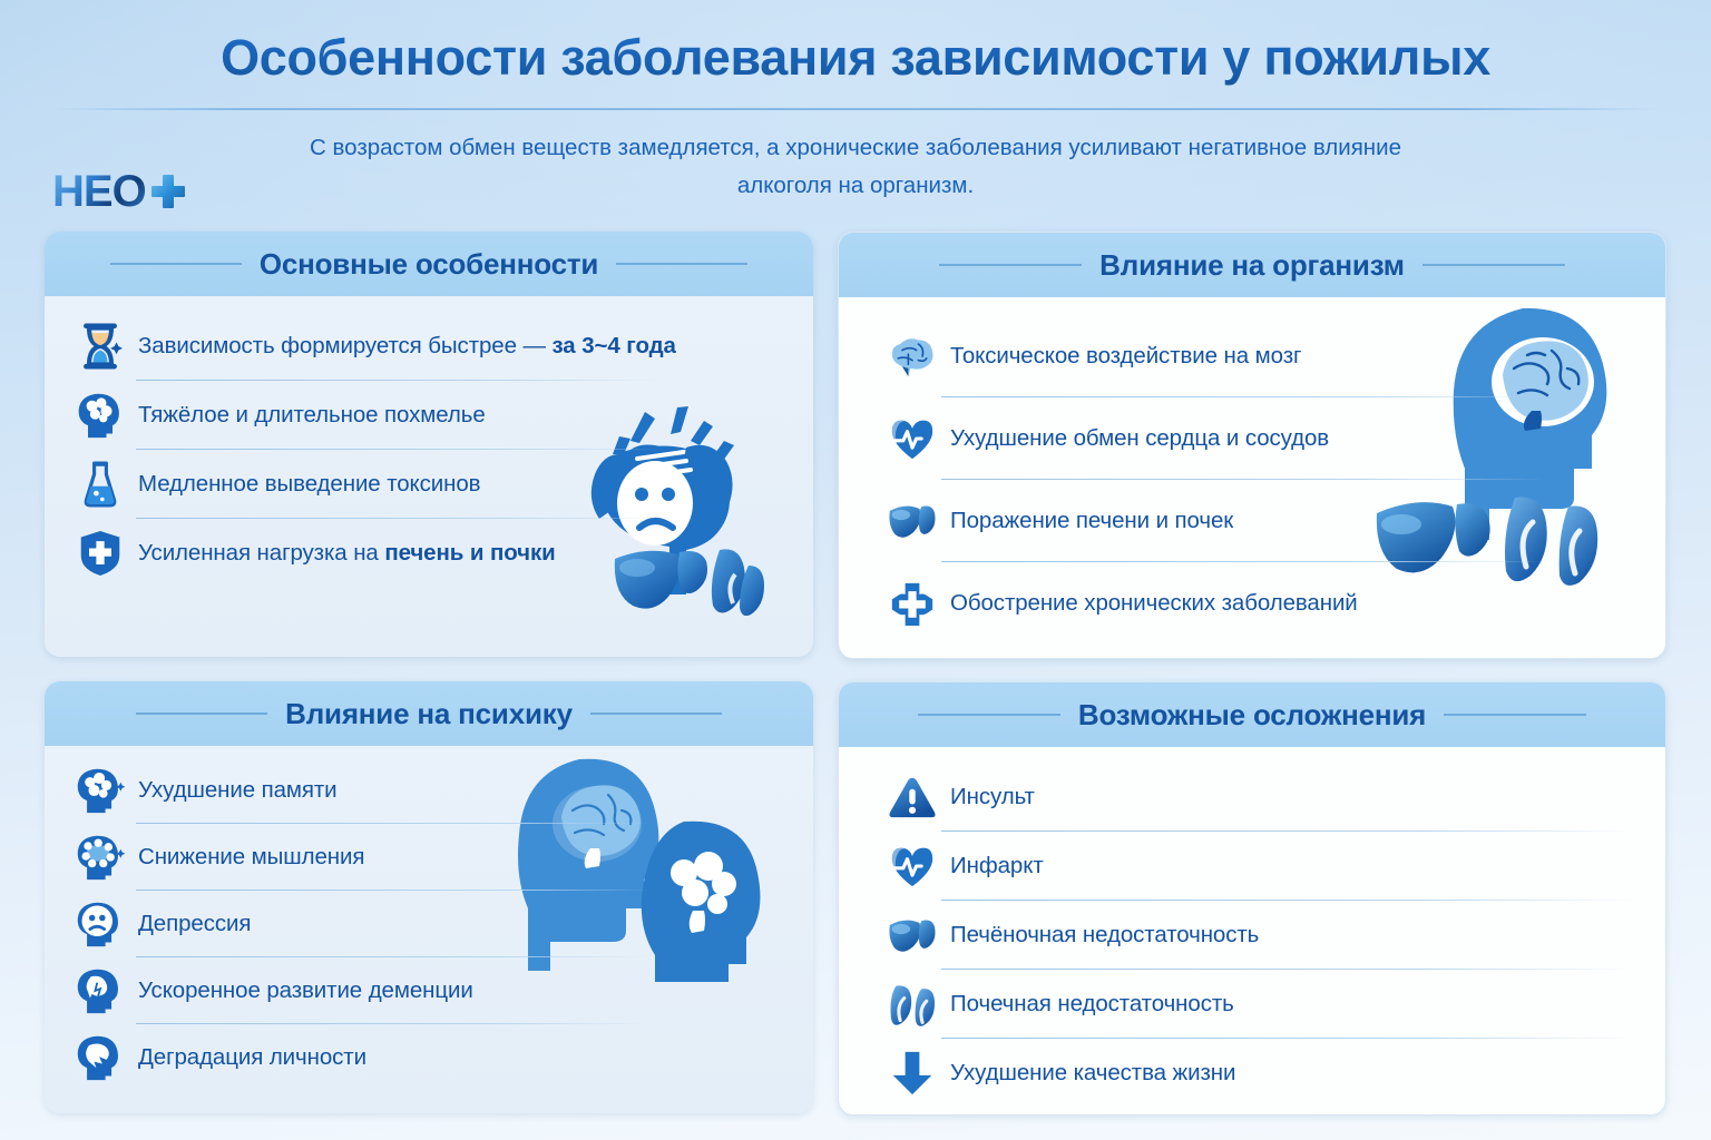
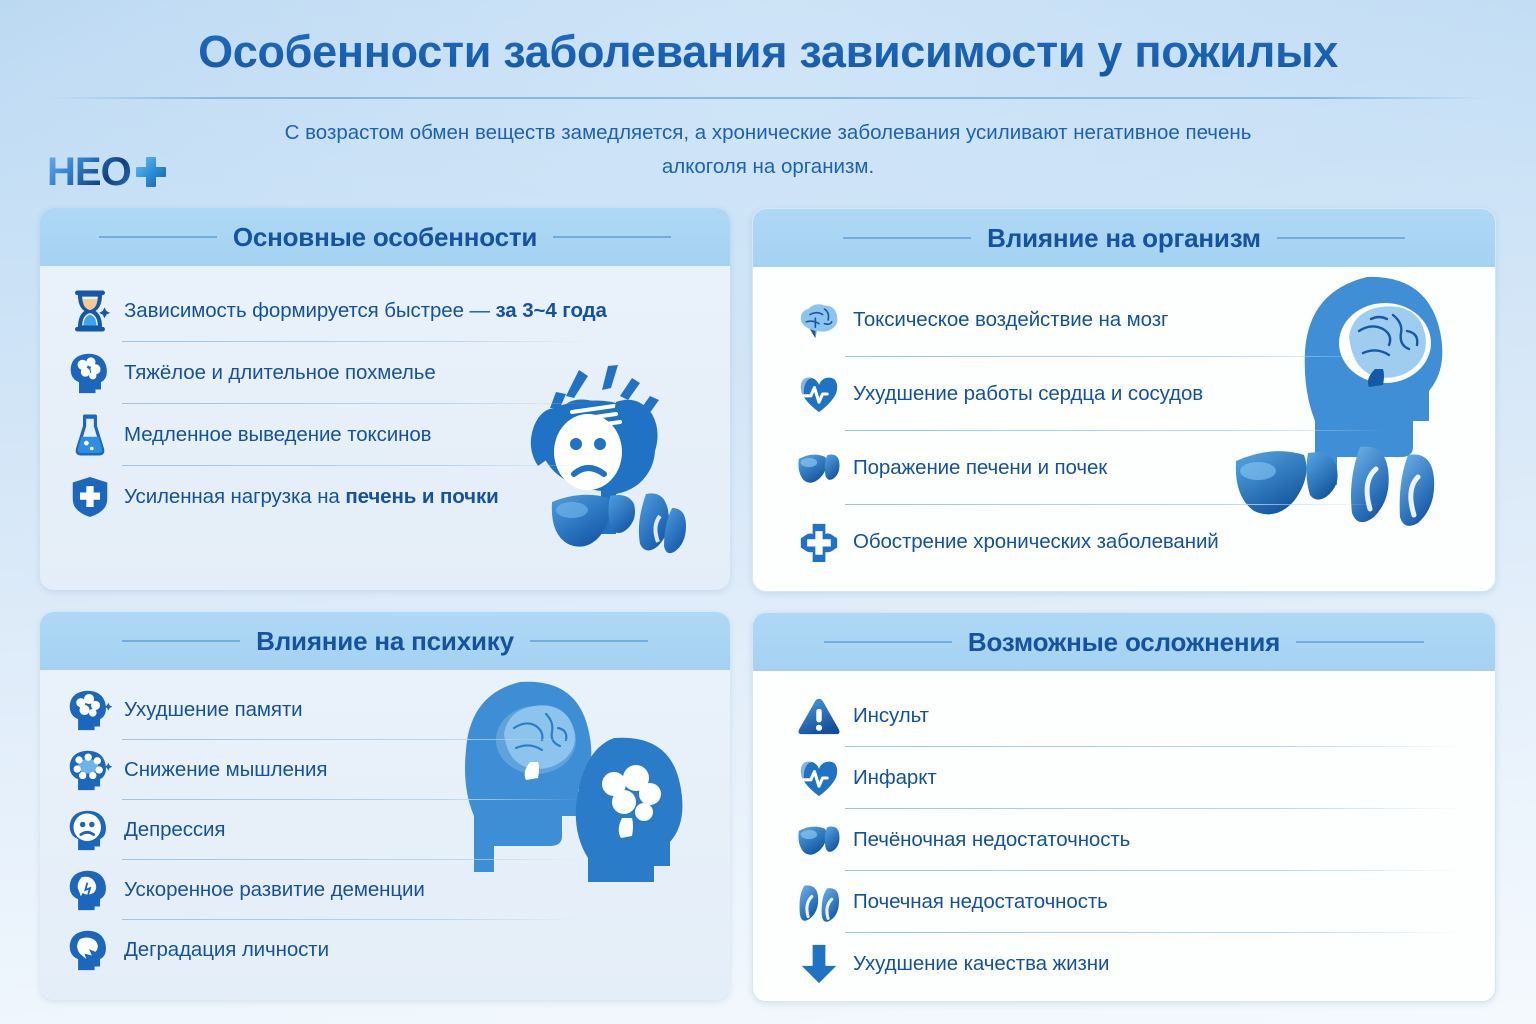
  Особенности заболевания зависимости у пожилых
- С возрастом обмен веществ замедляется, а хронические заболевания усиливают негативное влияние алкоголя на организм.
+ С возрастом обмен веществ замедляется, а хронические заболевания усиливают негативное печень алкоголя на организм.
  НЕО
  Основные особенности
  Зависимость формируется быстрее — за 3~4 года
  Тяжёлое и длительное похмелье
  Медленное выведение токсинов
  Усиленная нагрузка на печень и почки
  Влияние на организм
  Токсическое воздействие на мозг
- Ухудшение обмен сердца и сосудов
+ Ухудшение работы сердца и сосудов
  Поражение печени и почек
  Обострение хронических заболеваний
  Влияние на психику
  Ухудшение памяти
  Снижение мышления
  Депрессия
  Ускоренное развитие деменции
  Деградация личности
  Возможные осложнения
  Инсульт
  Инфаркт
  Печёночная недостаточность
  Почечная недостаточность
  Ухудшение качества жизни
